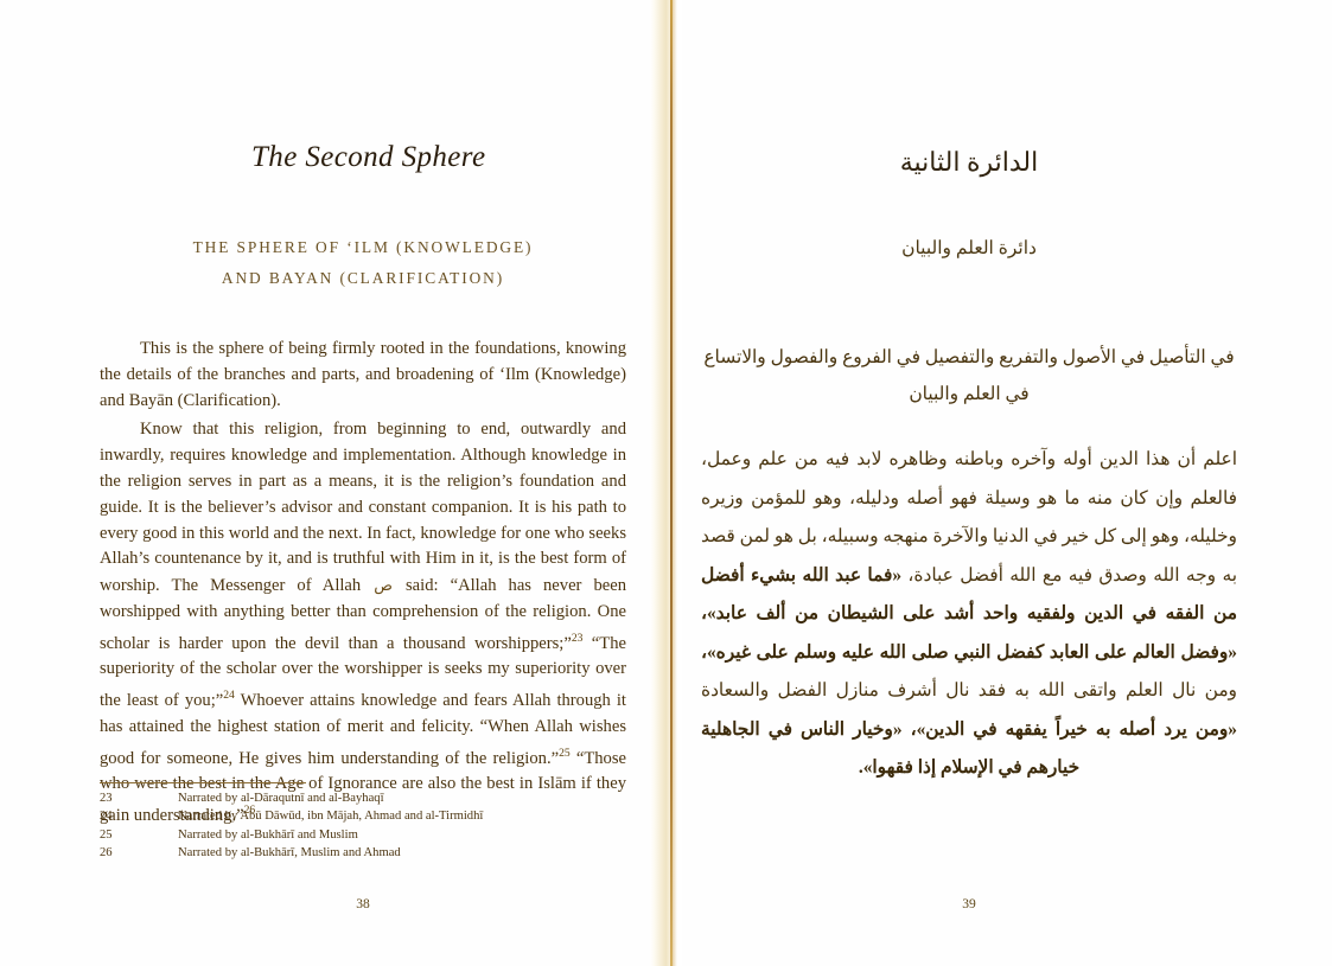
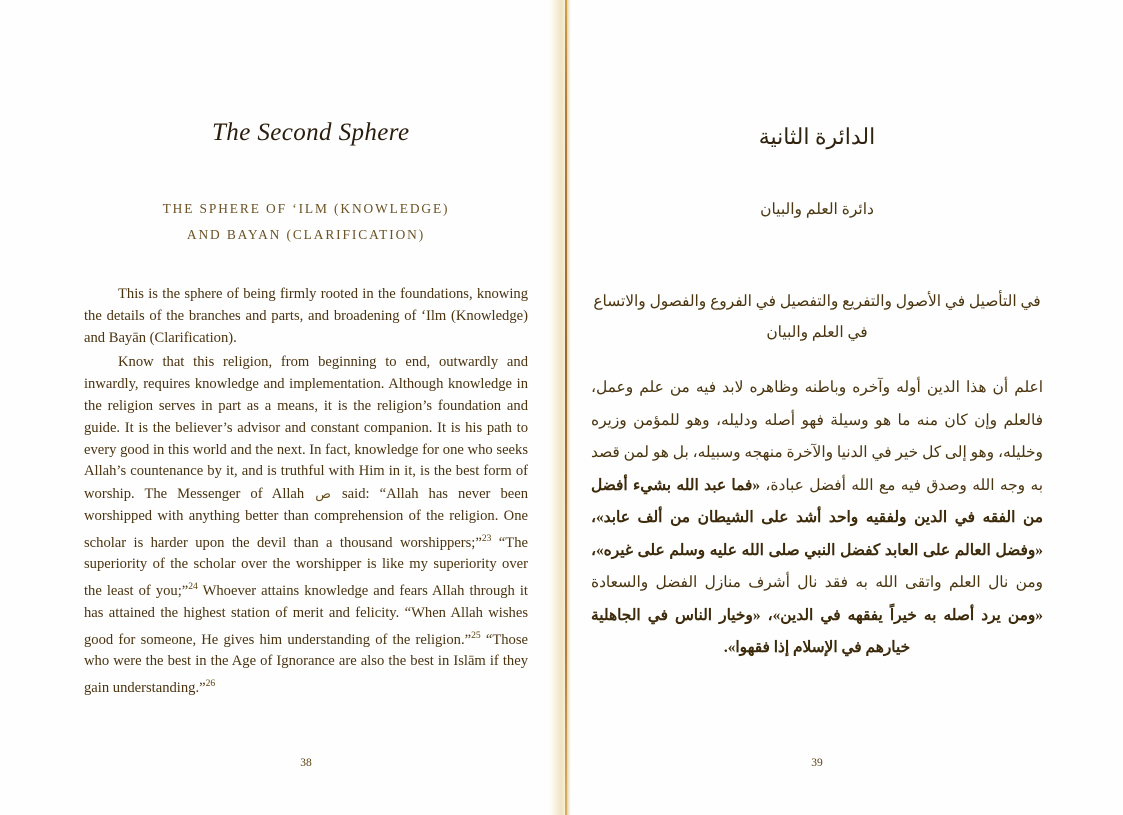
  The Second Sphere
  THE SPHERE OF ʻILM (KNOWLEDGE)
  AND BAYAN (CLARIFICATION)
  This is the sphere of being firmly rooted in the foundations, knowing the details of the branches and parts, and broadening of ʻIlm (Knowledge) and Bayān (Clarification).
- Know that this religion, from beginning to end, outwardly and inwardly, requires knowledge and implementation. Although knowledge in the religion serves in part as a means, it is the religion’s foundation and guide. It is the believer’s advisor and constant companion. It is his path to every good in this world and the next. In fact, knowledge for one who seeks Allah’s countenance by it, and is truthful with Him in it, is the best form of worship. The Messenger of Allah ص said: “Allah has never been worshipped with anything better than comprehension of the religion. One scholar is harder upon the devil than a thousand worshippers;”23 “The superiority of the scholar over the worshipper is seeks my superiority over the least of you;”24 Whoever attains knowledge and fears Allah through it has attained the highest station of merit and felicity. “When Allah wishes good for someone, He gives him understanding of the religion.”25 “Those who were the best in the Age of Ignorance are also the best in Islām if they gain understanding.”26
+ Know that this religion, from beginning to end, outwardly and inwardly, requires knowledge and implementation. Although knowledge in the religion serves in part as a means, it is the religion’s foundation and guide. It is the believer’s advisor and constant companion. It is his path to every good in this world and the next. In fact, knowledge for one who seeks Allah’s countenance by it, and is truthful with Him in it, is the best form of worship. The Messenger of Allah ص said: “Allah has never been worshipped with anything better than comprehension of the religion. One scholar is harder upon the devil than a thousand worshippers;”23 “The superiority of the scholar over the worshipper is like my superiority over the least of you;”24 Whoever attains knowledge and fears Allah through it has attained the highest station of merit and felicity. “When Allah wishes good for someone, He gives him understanding of the religion.”25 “Those who were the best in the Age of Ignorance are also the best in Islām if they gain understanding.”26
- 23
- Narrated by al-Dāraqutnī and al-Bayhaqī
- 24
- Narrated by Abū Dāwūd, ibn Mājah, Ahmad and al-Tirmidhī
- 25
- Narrated by al-Bukhārī and Muslim
- 26
- Narrated by al-Bukhārī, Muslim and Ahmad
  38
  الدائرة الثانية
  دائرة العلم والبيان
  في التأصيل في الأصول والتفريع والتفصيل في الفروع والفصول والاتساع
  في العلم والبيان
  اعلم أن هذا الدين أوله وآخره وباطنه وظاهره لابد فيه من علم وعمل، فالعلم وإن كان منه ما هو وسيلة فهو أصله ودليله، وهو للمؤمن وزيره وخليله، وهو إلى كل خير في الدنيا والآخرة منهجه وسبيله، بل هو لمن قصد به وجه الله وصدق فيه مع الله أفضل عبادة، «فما عبد الله بشيء أفضل من الفقه في الدين ولفقيه واحد أشد على الشيطان من ألف عابد»، «وفضل العالم على العابد كفضل النبي صلى الله عليه وسلم على غيره»، ومن نال العلم واتقى الله به فقد نال أشرف منازل الفضل والسعادة «ومن يرد أصله به خيراً يفقهه في الدين»، «وخيار الناس في الجاهلية خيارهم في الإسلام إذا فقهوا».
  39
